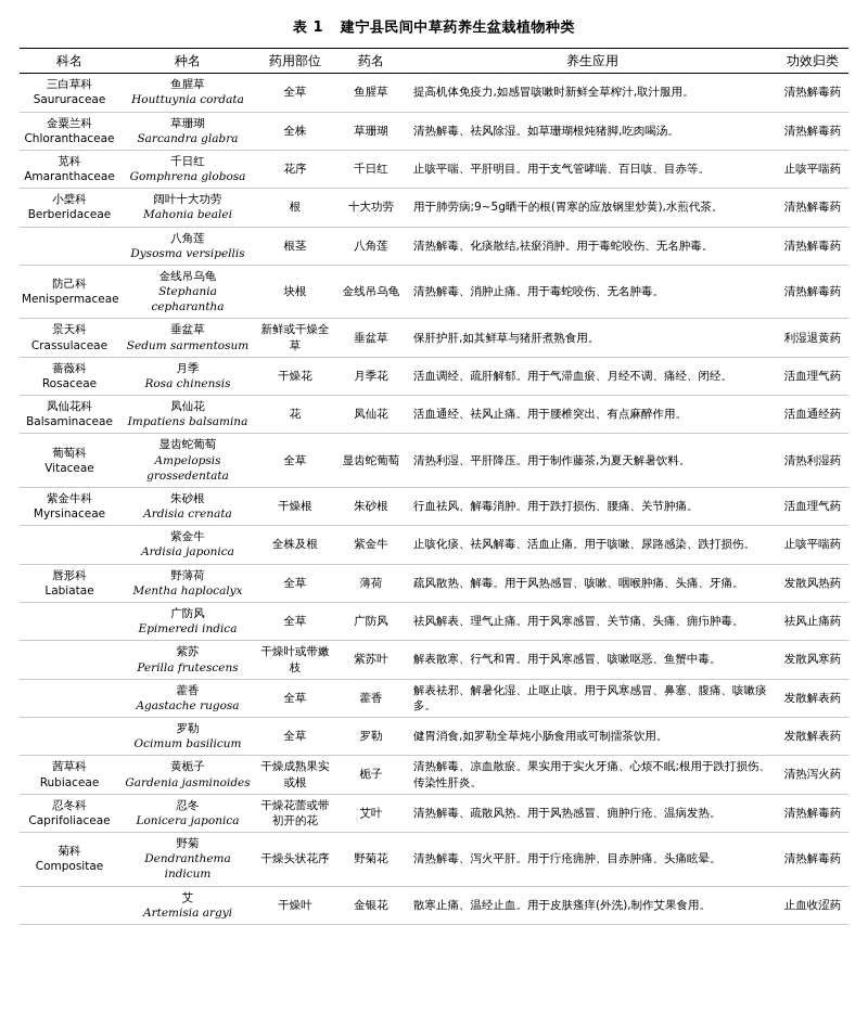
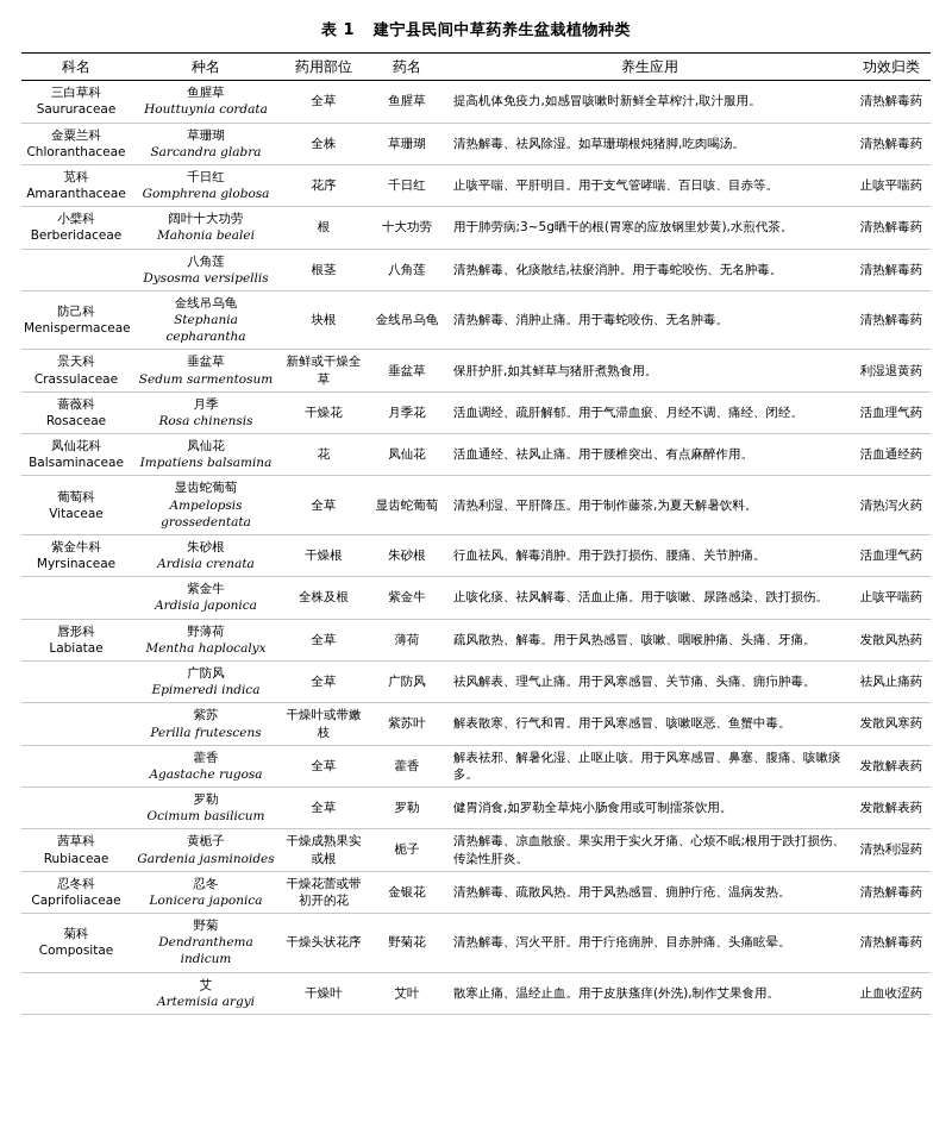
  表 1 建宁县民间中草药养生盆栽植物种类
  科名	种名	药用部位	药名	养生应用	功效归类
  三白草科Saururaceae	鱼腥草Houttuynia cordata	全草	鱼腥草	提高机体免疫力,如感冒咳嗽时新鲜全草榨汁,取汁服用。	清热解毒药
  金粟兰科Chloranthaceae	草珊瑚Sarcandra glabra	全株	草珊瑚	清热解毒、祛风除湿。如草珊瑚根炖猪脚,吃肉喝汤。	清热解毒药
  苋科 Amaranthaceae	千日红Gomphrena globosa	花序	千日红	止咳平喘、平肝明目。用于支气管哮喘、百日咳、目赤等。	止咳平喘药
- 小檗科Berberidaceae	阔叶十大功劳Mahonia bealei	根	十大功劳	用于肺劳病;9~5g晒干的根(胃寒的应放钢里炒黄),水煎代茶。	清热解毒药
+ 小檗科Berberidaceae	阔叶十大功劳Mahonia bealei	根	十大功劳	用于肺劳病;3~5g晒干的根(胃寒的应放钢里炒黄),水煎代茶。	清热解毒药
  	八角莲Dysosma versipellis	根茎	八角莲	清热解毒、化痰散结,祛瘀消肿。用于毒蛇咬伤、无名肿毒。	清热解毒药
  防己科Menispermaceae	金线吊乌龟Stephania cepharantha	块根	金线吊乌龟	清热解毒、消肿止痛。用于毒蛇咬伤、无名肿毒。	清热解毒药
  景天科 Crassulaceae	垂盆草Sedum sarmentosum	新鲜或干燥全草	垂盆草	保肝护肝,如其鲜草与猪肝煮熟食用。	利湿退黄药
  蔷薇科Rosaceae	月季Rosa chinensis	干燥花	月季花	活血调经、疏肝解郁。用于气滞血瘀、月经不调、痛经、闭经。	活血理气药
  凤仙花科Balsaminaceae	凤仙花Impatiens balsamina	花	凤仙花	活血通经、祛风止痛。用于腰椎突出、有点麻醉作用。	活血通经药
- 葡萄科Vitaceae	显齿蛇葡萄Ampelopsis grossedentata	全草	显齿蛇葡萄	清热利湿、平肝降压。用于制作藤茶,为夏天解暑饮料。	清热利湿药
+ 葡萄科Vitaceae	显齿蛇葡萄Ampelopsis grossedentata	全草	显齿蛇葡萄	清热利湿、平肝降压。用于制作藤茶,为夏天解暑饮料。	清热泻火药
  紫金牛科Myrsinaceae	朱砂根Ardisia crenata	干燥根	朱砂根	行血祛风、解毒消肿。用于跌打损伤、腰痛、关节肿痛。	活血理气药
  	紫金牛Ardisia japonica	全株及根	紫金牛	止咳化痰、祛风解毒、活血止痛。用于咳嗽、尿路感染、跌打损伤。	止咳平喘药
  唇形科Labiatae	野薄荷Mentha haplocalyx	全草	薄荷	疏风散热、解毒。用于风热感冒、咳嗽、咽喉肿痛、头痛、牙痛。	发散风热药
  	广防风Epimeredi indica	全草	广防风	祛风解表、理气止痛。用于风寒感冒、关节痛、头痛、痈疖肿毒。	祛风止痛药
  	紫苏Perilla frutescens	干燥叶或带嫩枝	紫苏叶	解表散寒、行气和胃。用于风寒感冒、咳嗽呕恶、鱼蟹中毒。	发散风寒药
  	藿香Agastache rugosa	全草	藿香	解表祛邪、解暑化湿、止呕止咳。用于风寒感冒、鼻塞、腹痛、咳嗽痰多。	发散解表药
  	罗勒Ocimum basilicum	全草	罗勒	健胃消食,如罗勒全草炖小肠食用或可制擂茶饮用。	发散解表药
- 茜草科 Rubiaceae	黄栀子Gardenia jasminoides	干燥成熟果实或根	栀子	清热解毒、凉血散瘀。果实用于实火牙痛、心烦不眠;根用于跌打损伤、传染性肝炎。	清热泻火药
+ 茜草科 Rubiaceae	黄栀子Gardenia jasminoides	干燥成熟果实或根	栀子	清热解毒、凉血散瘀。果实用于实火牙痛、心烦不眠;根用于跌打损伤、传染性肝炎。	清热利湿药
- 忍冬科Caprifoliaceae	忍冬Lonicera japonica	干燥花蕾或带初开的花	艾叶	清热解毒、疏散风热。用于风热感冒、痈肿疔疮、温病发热。	清热解毒药
+ 忍冬科Caprifoliaceae	忍冬Lonicera japonica	干燥花蕾或带初开的花	金银花	清热解毒、疏散风热。用于风热感冒、痈肿疔疮、温病发热。	清热解毒药
  菊科Compositae	野菊Dendranthema indicum	干燥头状花序	野菊花	清热解毒、泻火平肝。用于疔疮痈肿、目赤肿痛、头痛眩晕。	清热解毒药
- 	艾Artemisia argyi	干燥叶	金银花	散寒止痛、温经止血。用于皮肤瘙痒(外洗),制作艾果食用。	止血收涩药
+ 	艾Artemisia argyi	干燥叶	艾叶	散寒止痛、温经止血。用于皮肤瘙痒(外洗),制作艾果食用。	止血收涩药
